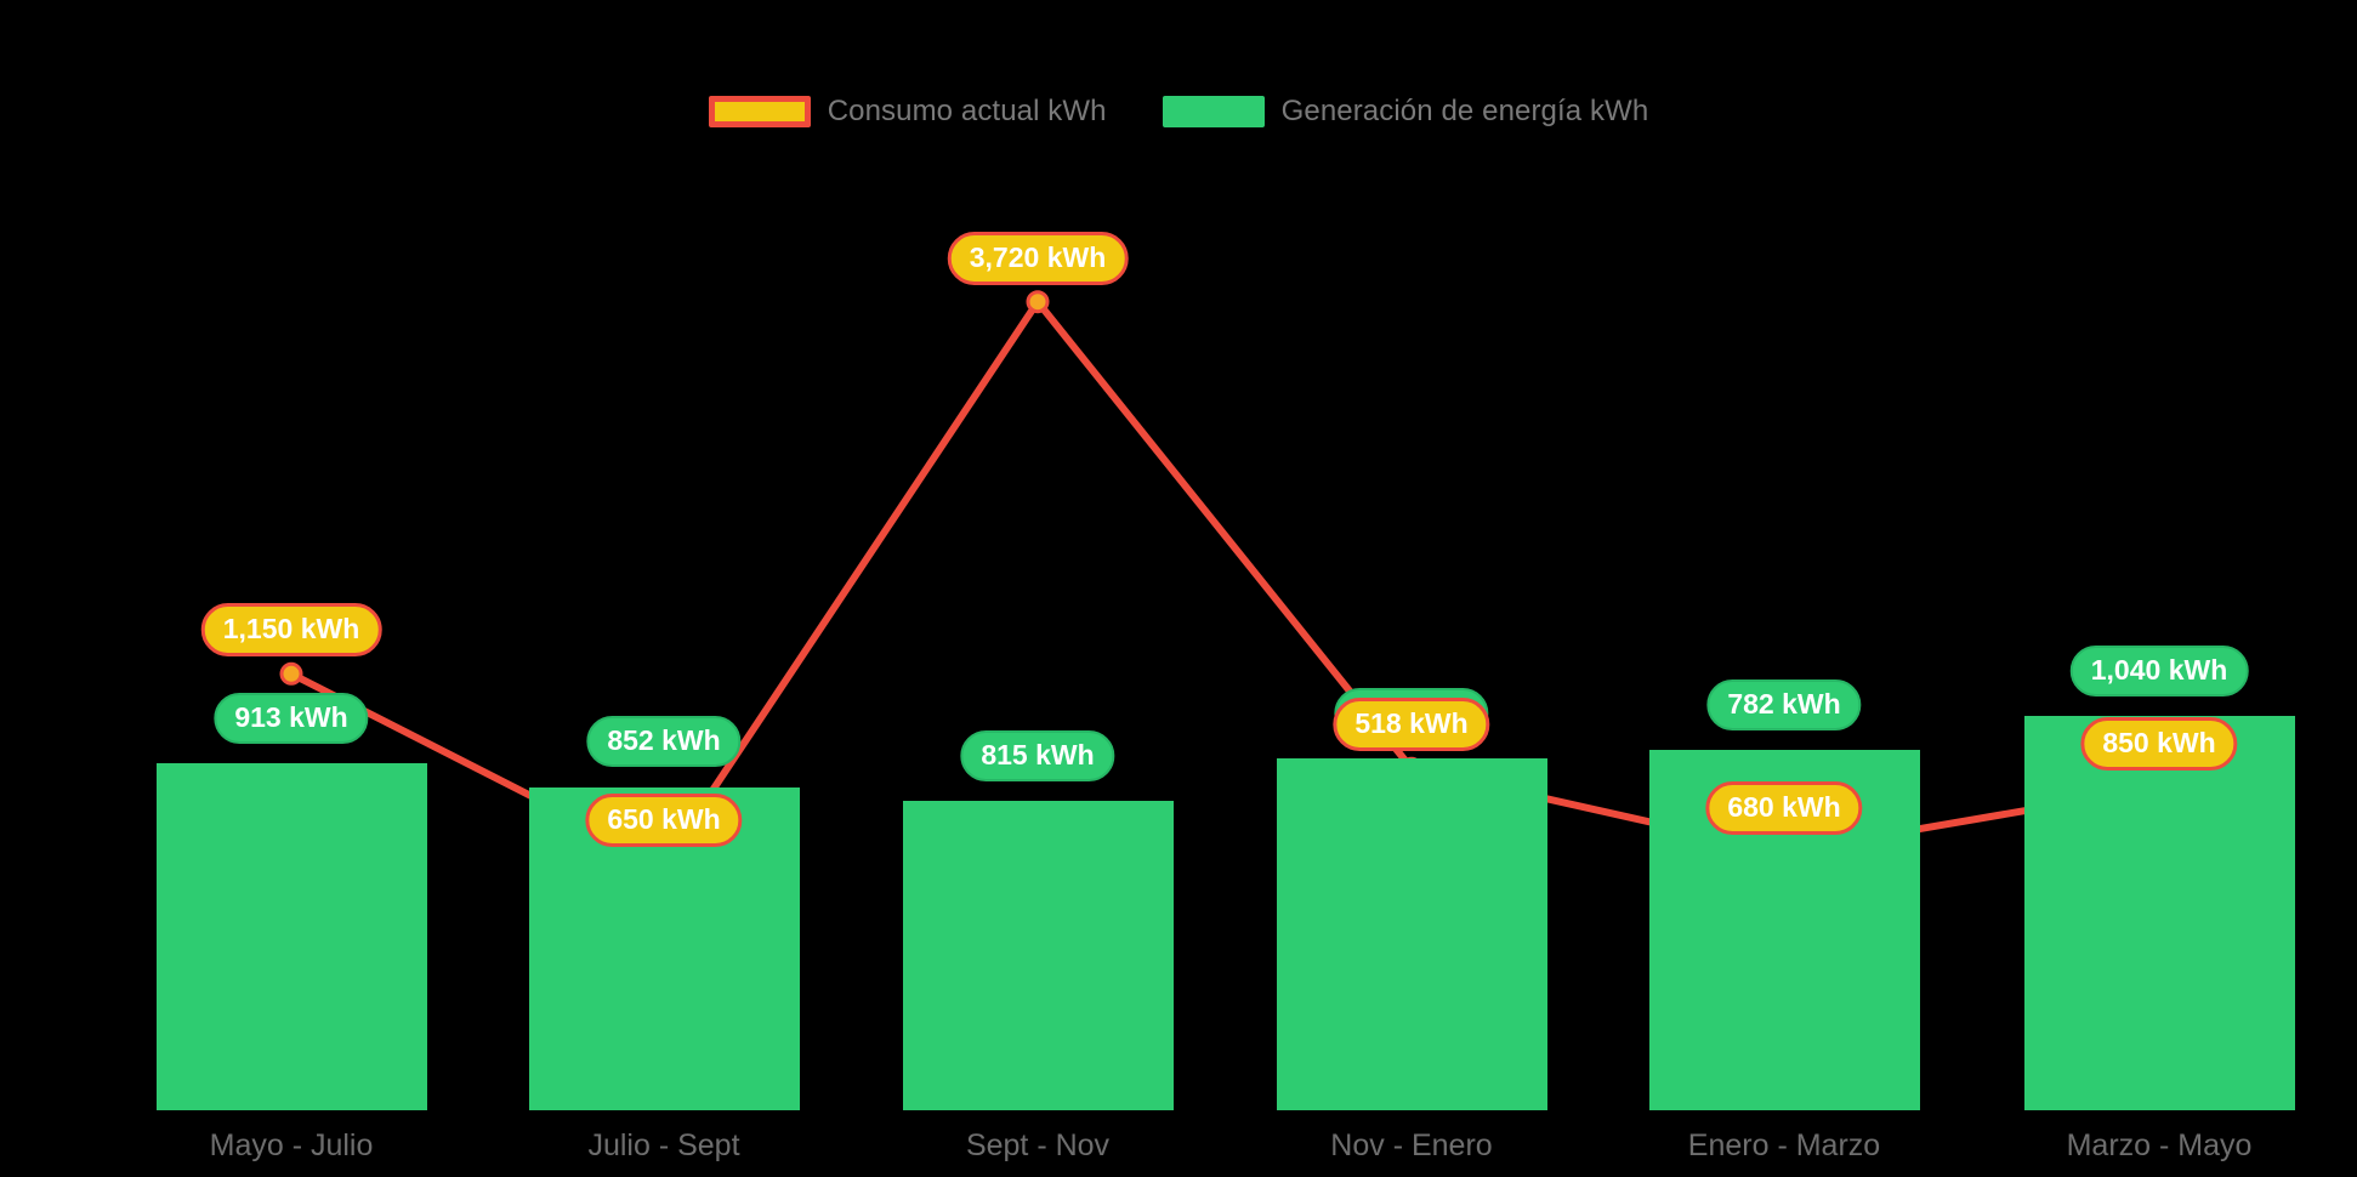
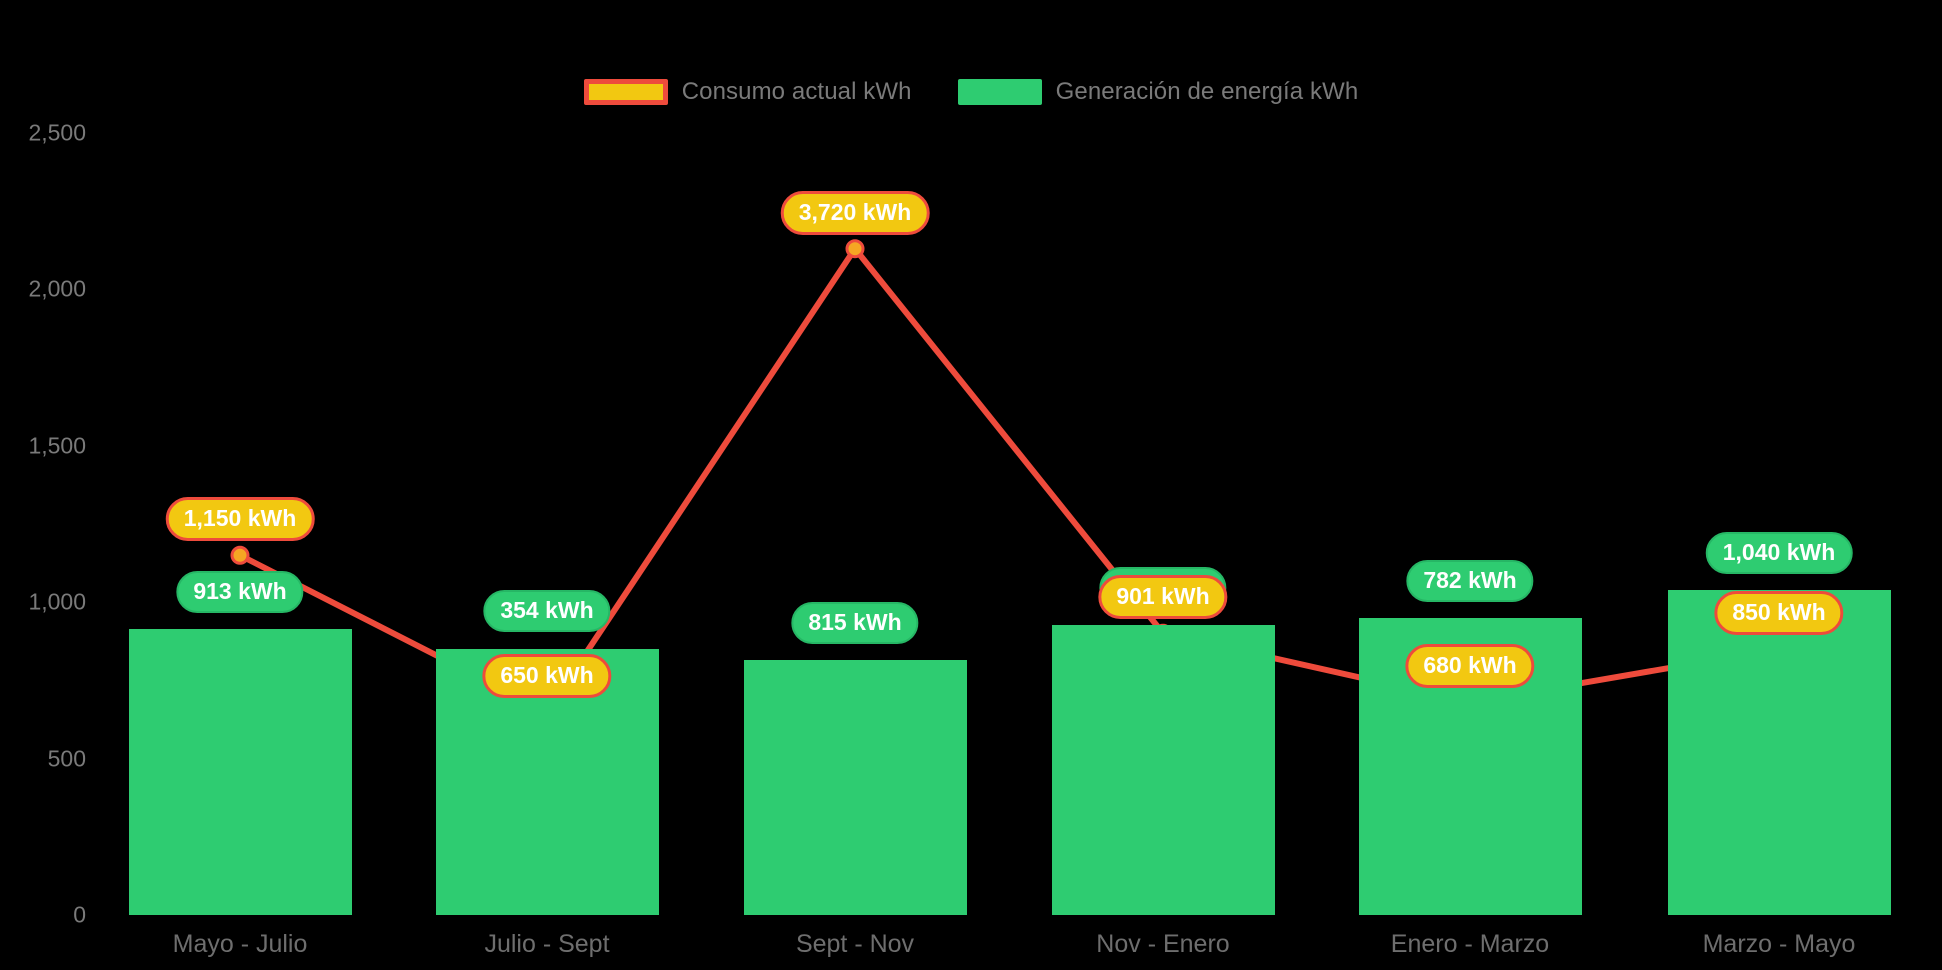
  Consumo actual kWh
  Generación de energía kWh
+ 0
+ 500
+ 1,000
+ 1,500
+ 2,000
+ 2,500
  913 kWh
- 852 kWh
+ 354 kWh
  815 kWh
  782 kWh
  1,040 kWh
  1,150 kWh
  650 kWh
  3,720 kWh
- 518 kWh
+ 901 kWh
  680 kWh
  850 kWh
  Mayo - Julio
  Julio - Sept
  Sept - Nov
  Nov - Enero
  Enero - Marzo
  Marzo - Mayo
